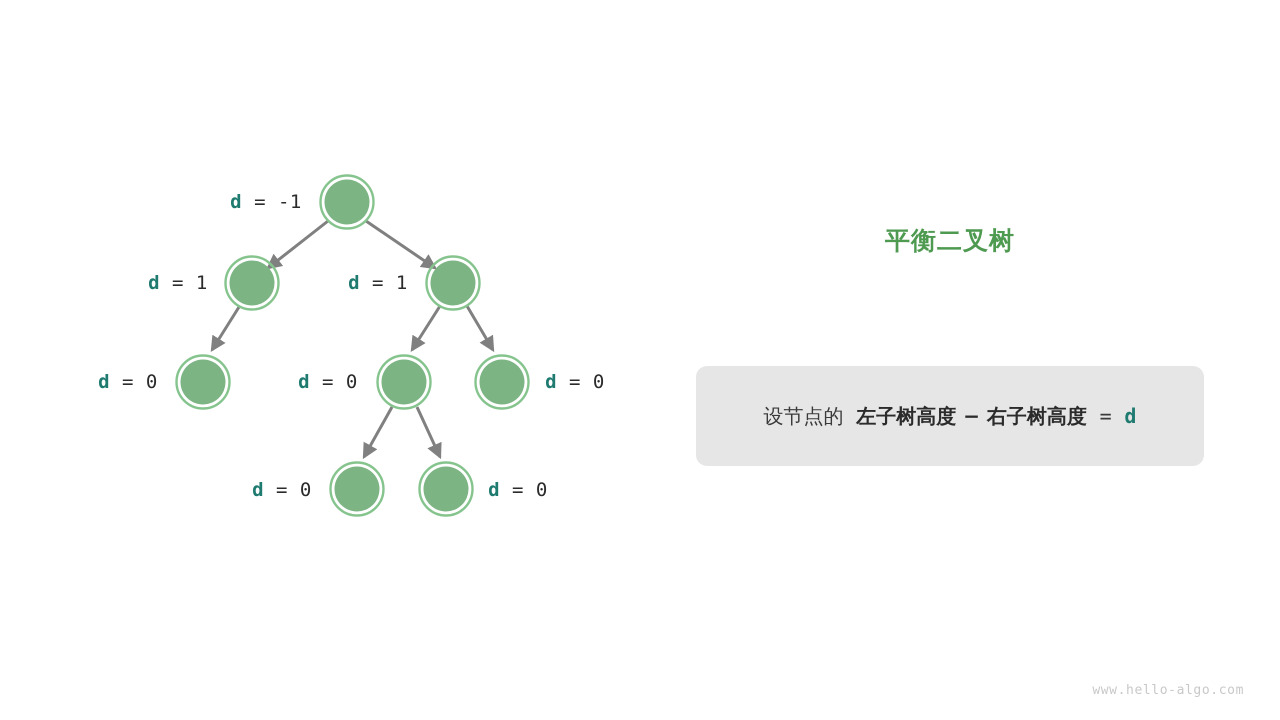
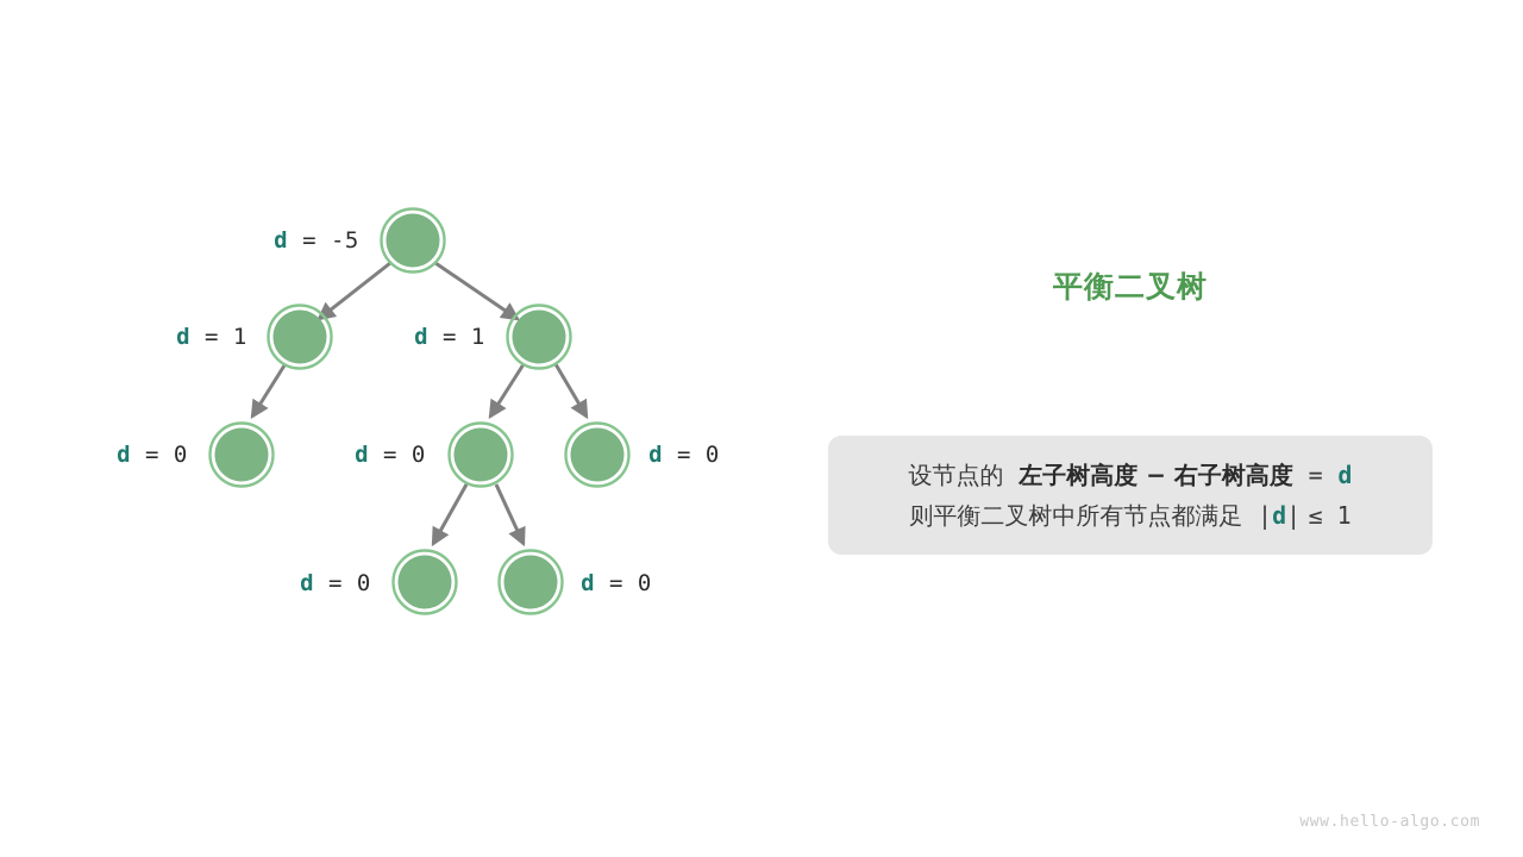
- d = -1
+ d = -5
  d = 1
  d = 1
  d = 0
  d = 0
  d = 0
  d = 0
  d = 0
  平衡二叉树
  设节点的 左子树高度 − 右子树高度 = d
+ 则平衡二叉树中所有节点都满足 |d| ≤ 1
  www.hello-algo.com
